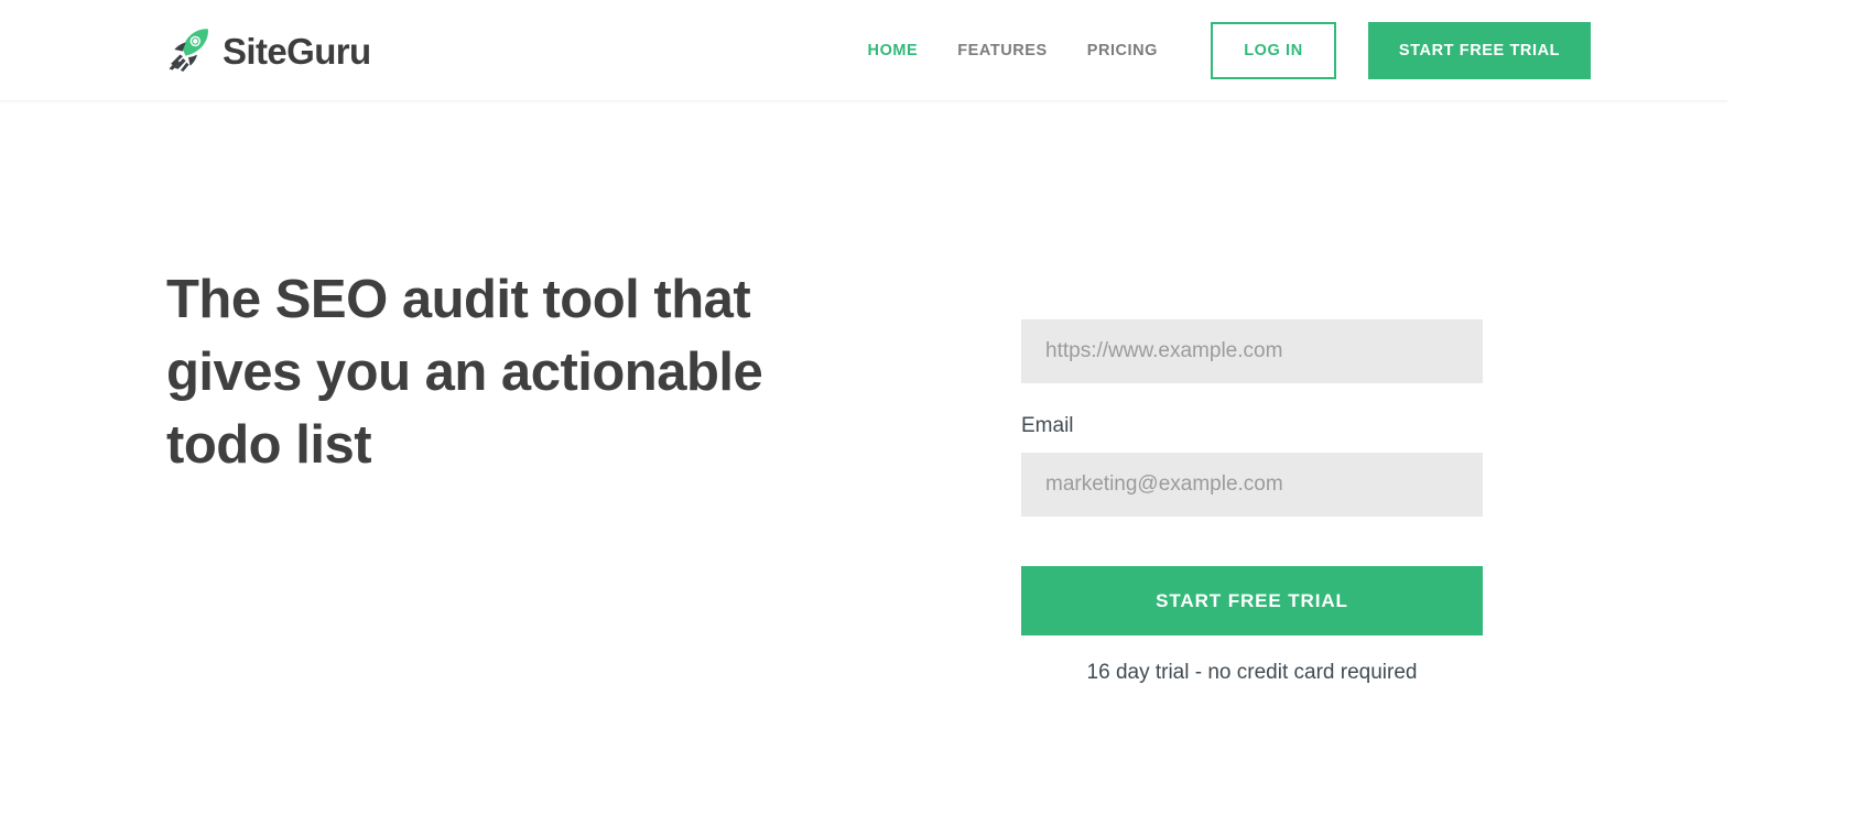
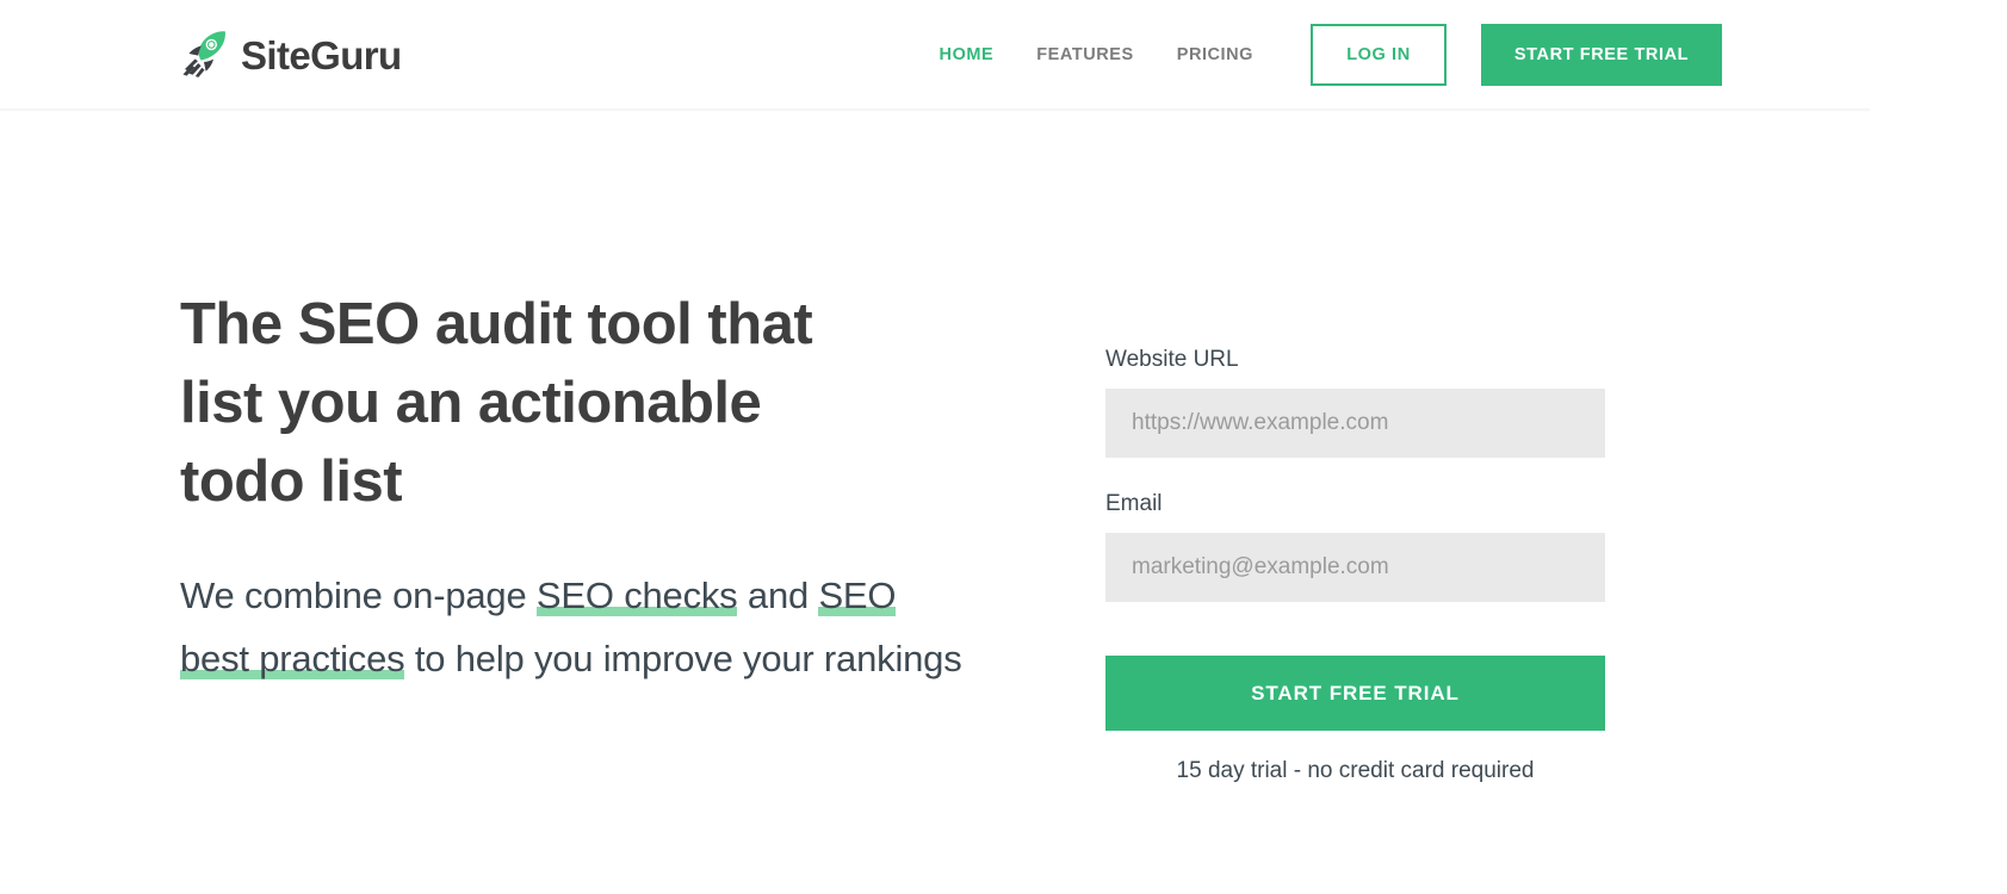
  SiteGuru
  HOME
  FEATURES
  PRICING
  LOG IN
  START FREE TRIAL
- The SEO audit tool that gives you an actionable todo list
+ The SEO audit tool that list you an actionable todo list
+ We combine on-page SEO checks and SEO best practices to help you improve your rankings
+ Website URL
  https://www.example.com
  Email
  marketing@example.com
  START FREE TRIAL
- 16 day trial - no credit card required
+ 15 day trial - no credit card required
